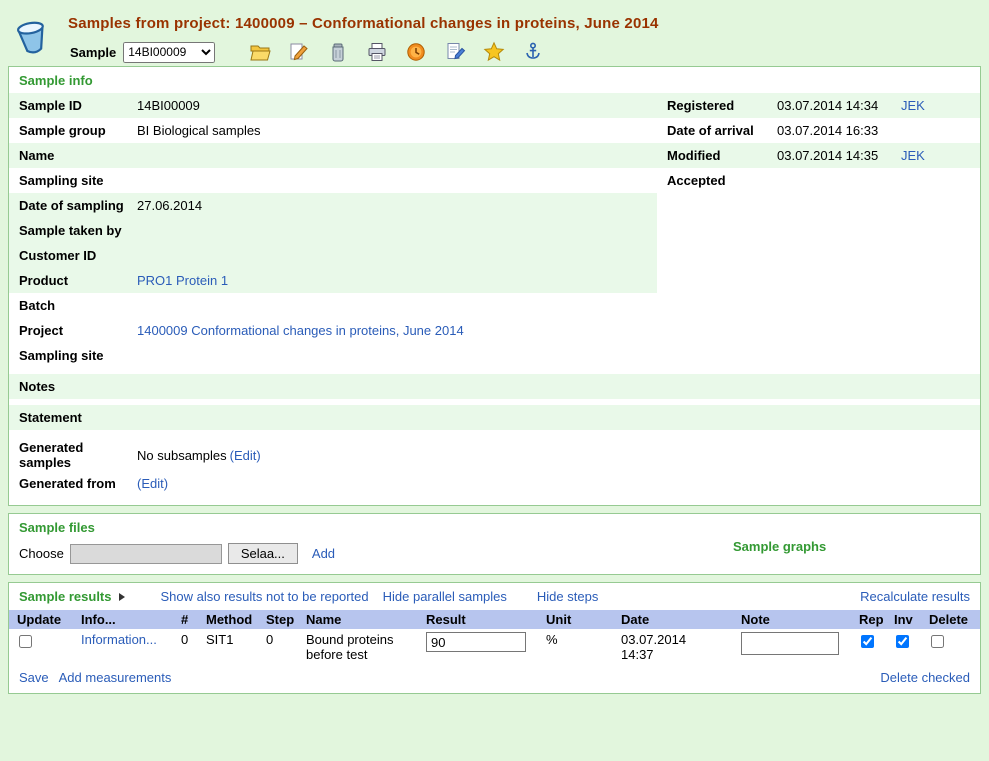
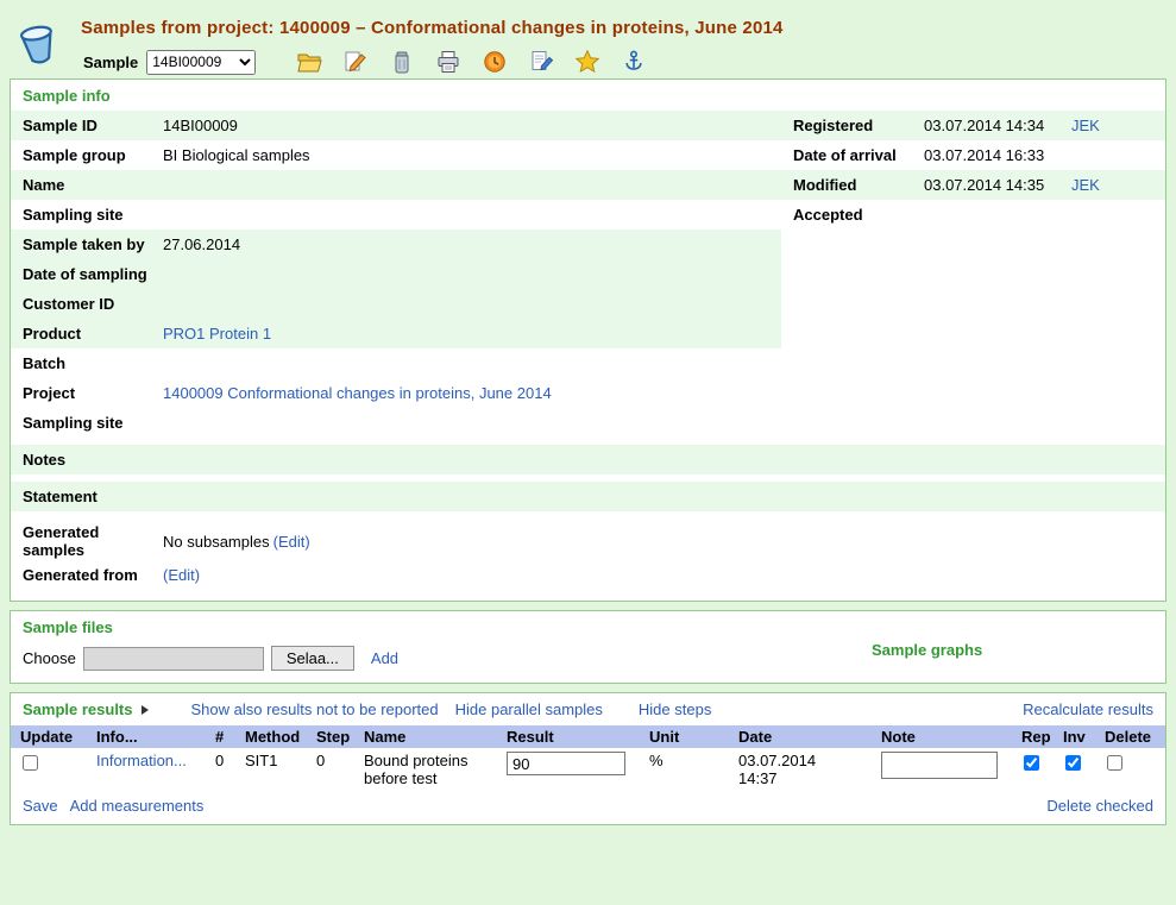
  Samples from project: 1400009 – Conformational changes in proteins, June 2014
  Sample
  14BI00009
  Sample info
  Sample ID
  14BI00009
  Sample group
  BI Biological samples
  Name
  Sampling site
- Date of sampling
+ Sample taken by
  27.06.2014
- Sample taken by
+ Date of sampling
  Customer ID
  Product
  PRO1 Protein 1
  Batch
  Project
  1400009 Conformational changes in proteins, June 2014
  Sampling site
  Registered
  03.07.2014 14:34
  JEK
  Date of arrival
  03.07.2014 16:33
  Modified
  03.07.2014 14:35
  JEK
  Accepted
  Notes
  Statement
  Generated samples
  No subsamples
  (Edit)
  Generated from
  (Edit)
  Sample files
  Choose
  Selaa...
  Add
  Sample graphs
  Sample results
  Show also results not to be reported
  Hide parallel samples
  Hide steps
  Recalculate results
  Update	Info...	#	Method	Step	Name	Result	Unit	Date	Note	Rep	Inv	Delete
  	Information...	0	SIT1	0	Bound proteins before test	90	%	03.07.201414:37
  Save
  Add measurements
  Delete checked
